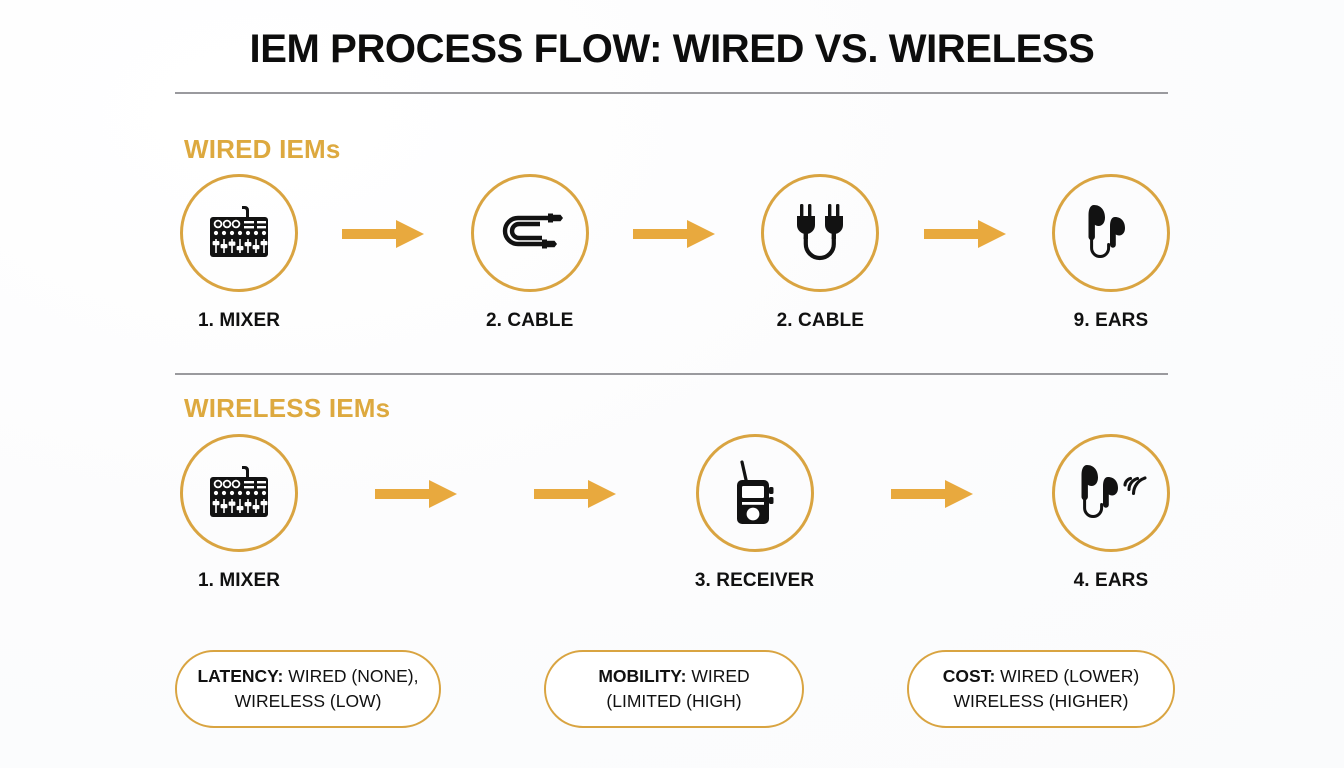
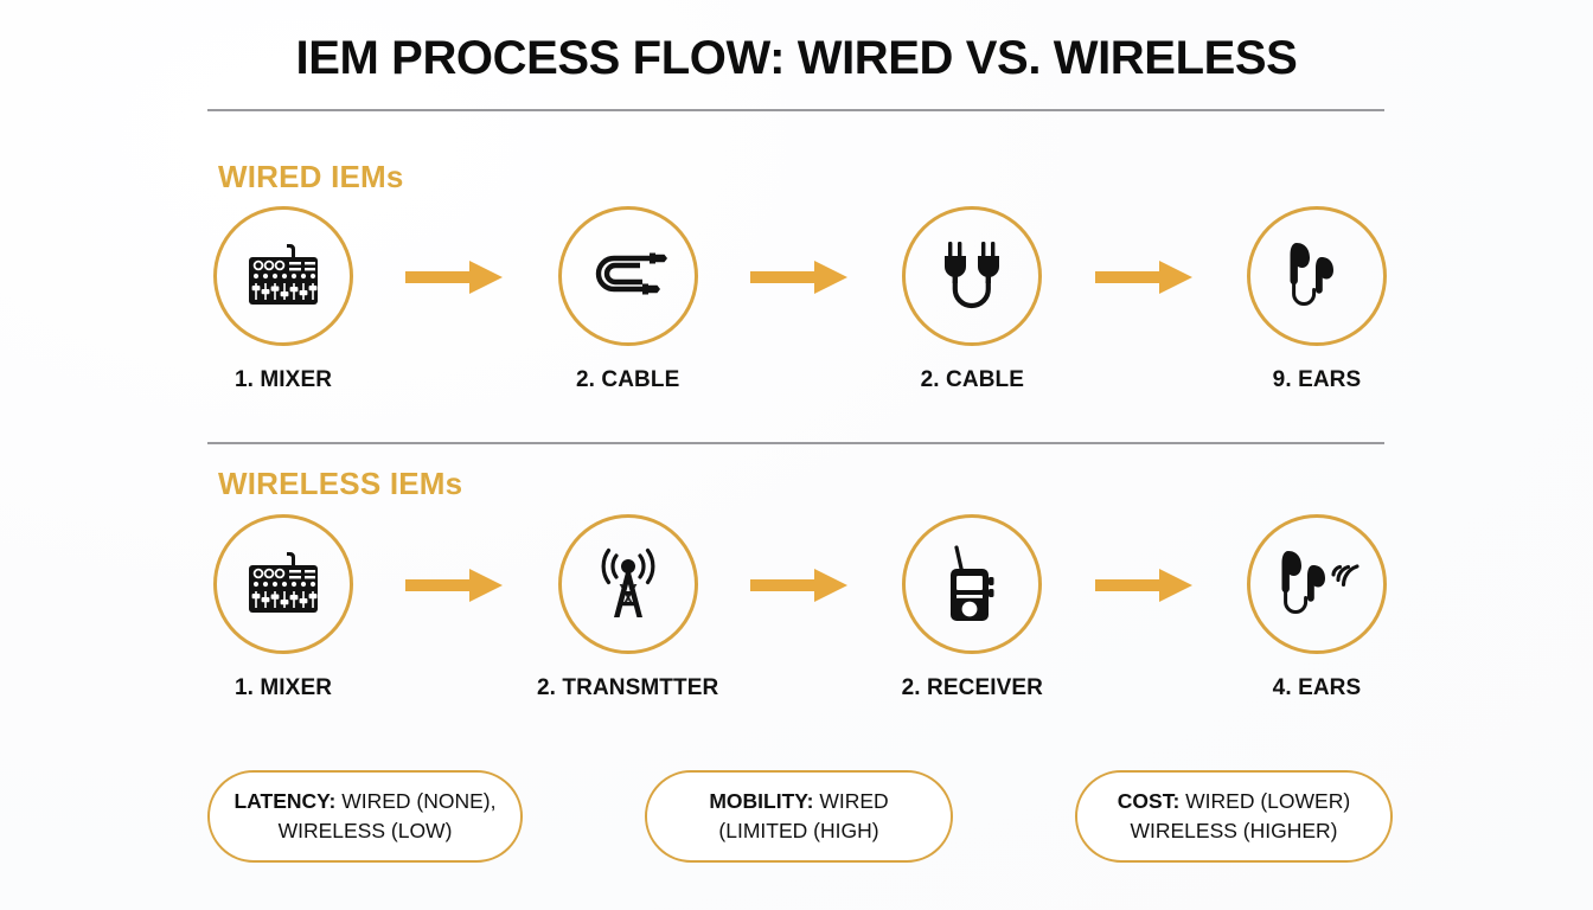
  IEM PROCESS FLOW: WIRED VS. WIRELESS
  WIRED IEMs
  1. MIXER
  2. CABLE
  2. CABLE
  9. EARS
  WIRELESS IEMs
  1. MIXER
+ 2. TRANSMTTER
- 3. RECEIVER
+ 2. RECEIVER
  4. EARS
  LATENCY: WIRED (NONE), WIRELESS (LOW)
  MOBILITY: WIRED (LIMITED (HIGH)
  COST: WIRED (LOWER) WIRELESS (HIGHER)
